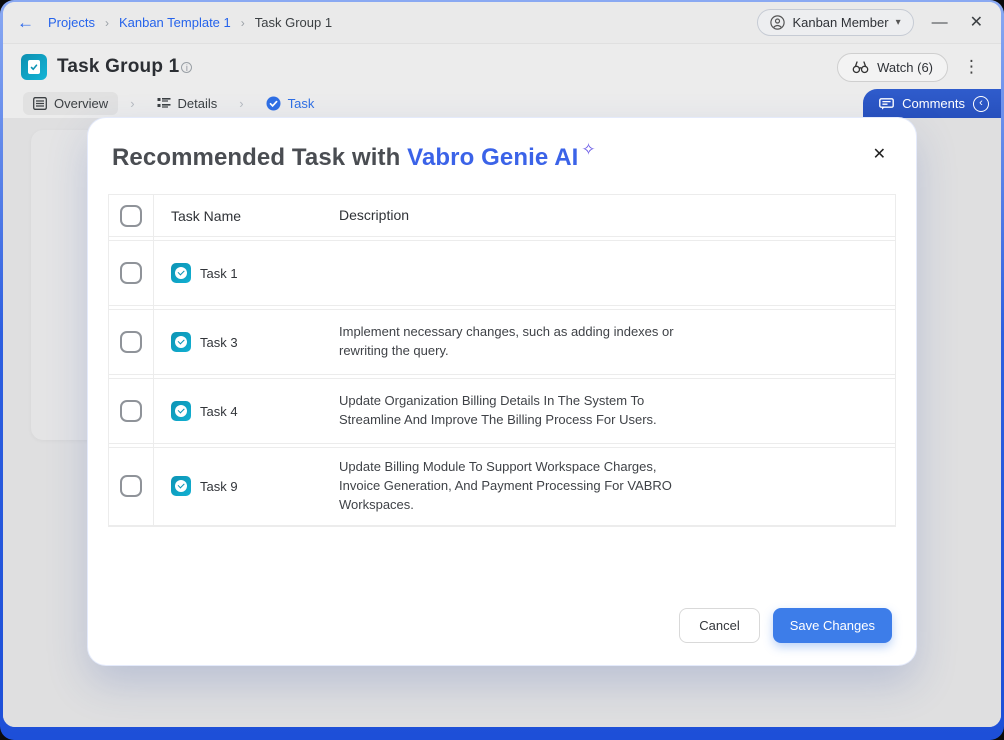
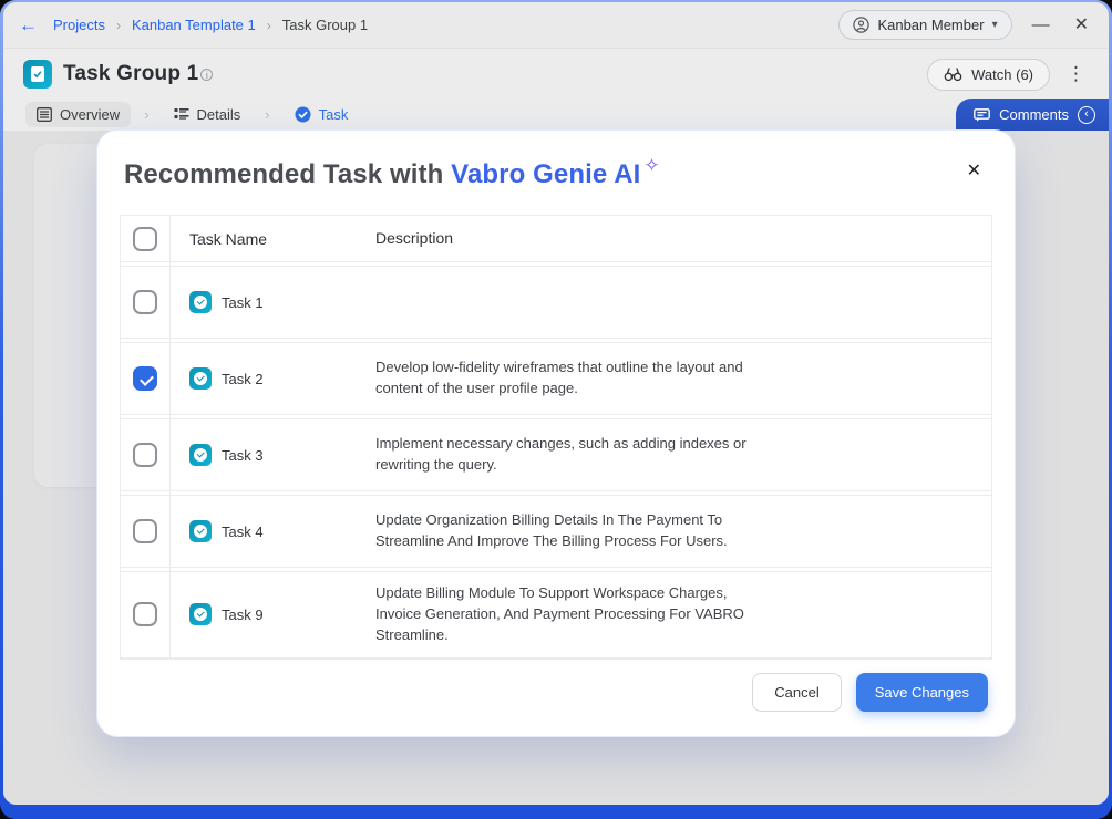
  ←
  Projects
  ›
  Kanban Template 1
  ›
  Task Group 1
  Kanban Member
  ▾
  —
  ✕
  Task Group 1
  i
  Watch (6)
  ⋮
  Overview
  ›
  Details
  ›
  Task
  Comments
  ‹
  Recommended Task with Vabro Genie AI ✧
  ✕
  Task Name
  Description
  Task 1
+ Task 2
+ Develop low-fidelity wireframes that outline the layout and content of the user profile page.
  Task 3
  Implement necessary changes, such as adding indexes or rewriting the query.
  Task 4
- Update Organization Billing Details In The System To Streamline And Improve The Billing Process For Users.
+ Update Organization Billing Details In The Payment To Streamline And Improve The Billing Process For Users.
  Task 9
- Update Billing Module To Support Workspace Charges, Invoice Generation, And Payment Processing For VABRO Workspaces.
+ Update Billing Module To Support Workspace Charges, Invoice Generation, And Payment Processing For VABRO Streamline.
  Cancel
  Save Changes
